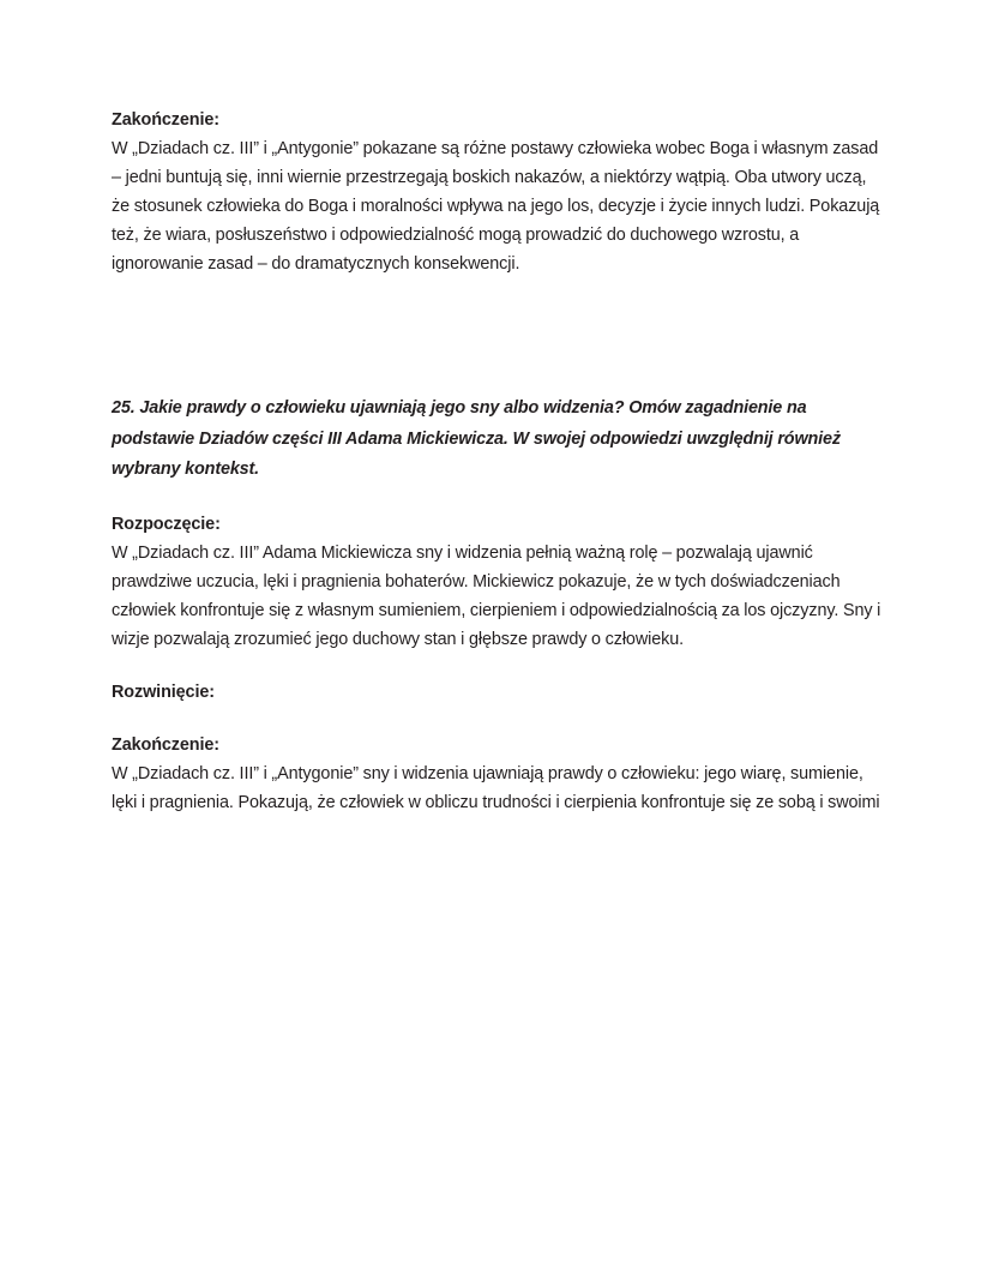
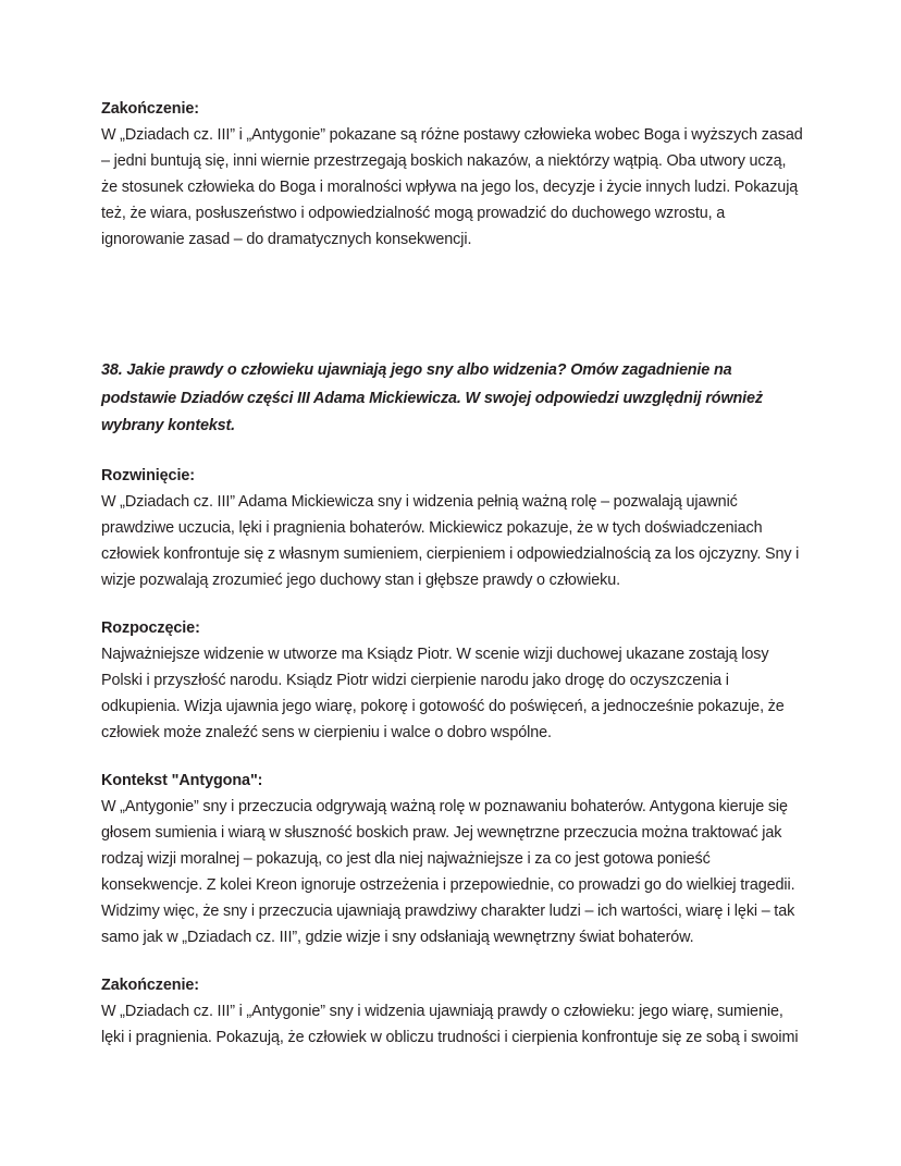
  Zakończenie:
- W „Dziadach cz. III” i „Antygonie” pokazane są różne postawy człowieka wobec Boga i własnym zasad – jedni buntują się, inni wiernie przestrzegają boskich nakazów, a niektórzy wątpią. Oba utwory uczą, że stosunek człowieka do Boga i moralności wpływa na jego los, decyzje i życie innych ludzi. Pokazują też, że wiara, posłuszeństwo i odpowiedzialność mogą prowadzić do duchowego wzrostu, a ignorowanie zasad – do dramatycznych konsekwencji.
+ W „Dziadach cz. III” i „Antygonie” pokazane są różne postawy człowieka wobec Boga i wyższych zasad – jedni buntują się, inni wiernie przestrzegają boskich nakazów, a niektórzy wątpią. Oba utwory uczą, że stosunek człowieka do Boga i moralności wpływa na jego los, decyzje i życie innych ludzi. Pokazują też, że wiara, posłuszeństwo i odpowiedzialność mogą prowadzić do duchowego wzrostu, a ignorowanie zasad – do dramatycznych konsekwencji.
- 25. Jakie prawdy o człowieku ujawniają jego sny albo widzenia? Omów zagadnienie na podstawie Dziadów części III Adama Mickiewicza. W swojej odpowiedzi uwzględnij również wybrany kontekst.
+ 38. Jakie prawdy o człowieku ujawniają jego sny albo widzenia? Omów zagadnienie na podstawie Dziadów części III Adama Mickiewicza. W swojej odpowiedzi uwzględnij również wybrany kontekst.
- Rozpoczęcie:
+ Rozwinięcie:
  W „Dziadach cz. III” Adama Mickiewicza sny i widzenia pełnią ważną rolę – pozwalają ujawnić prawdziwe uczucia, lęki i pragnienia bohaterów. Mickiewicz pokazuje, że w tych doświadczeniach człowiek konfrontuje się z własnym sumieniem, cierpieniem i odpowiedzialnością za los ojczyzny. Sny i wizje pozwalają zrozumieć jego duchowy stan i głębsze prawdy o człowieku.
- Rozwinięcie:
+ Rozpoczęcie:
+ Najważniejsze widzenie w utworze ma Ksiądz Piotr. W scenie wizji duchowej ukazane zostają losy Polski i przyszłość narodu. Ksiądz Piotr widzi cierpienie narodu jako drogę do oczyszczenia i odkupienia. Wizja ujawnia jego wiarę, pokorę i gotowość do poświęceń, a jednocześnie pokazuje, że człowiek może znaleźć sens w cierpieniu i walce o dobro wspólne.
+ Kontekst "Antygona":
+ W „Antygonie” sny i przeczucia odgrywają ważną rolę w poznawaniu bohaterów. Antygona kieruje się głosem sumienia i wiarą w słuszność boskich praw. Jej wewnętrzne przeczucia można traktować jak rodzaj wizji moralnej – pokazują, co jest dla niej najważniejsze i za co jest gotowa ponieść konsekwencje. Z kolei Kreon ignoruje ostrzeżenia i przepowiednie, co prowadzi go do wielkiej tragedii. Widzimy więc, że sny i przeczucia ujawniają prawdziwy charakter ludzi – ich wartości, wiarę i lęki – tak samo jak w „Dziadach cz. III”, gdzie wizje i sny odsłaniają wewnętrzny świat bohaterów.
  Zakończenie:
  W „Dziadach cz. III” i „Antygonie” sny i widzenia ujawniają prawdy o człowieku: jego wiarę, sumienie, lęki i pragnienia. Pokazują, że człowiek w obliczu trudności i cierpienia konfrontuje się ze sobą i swoimi
